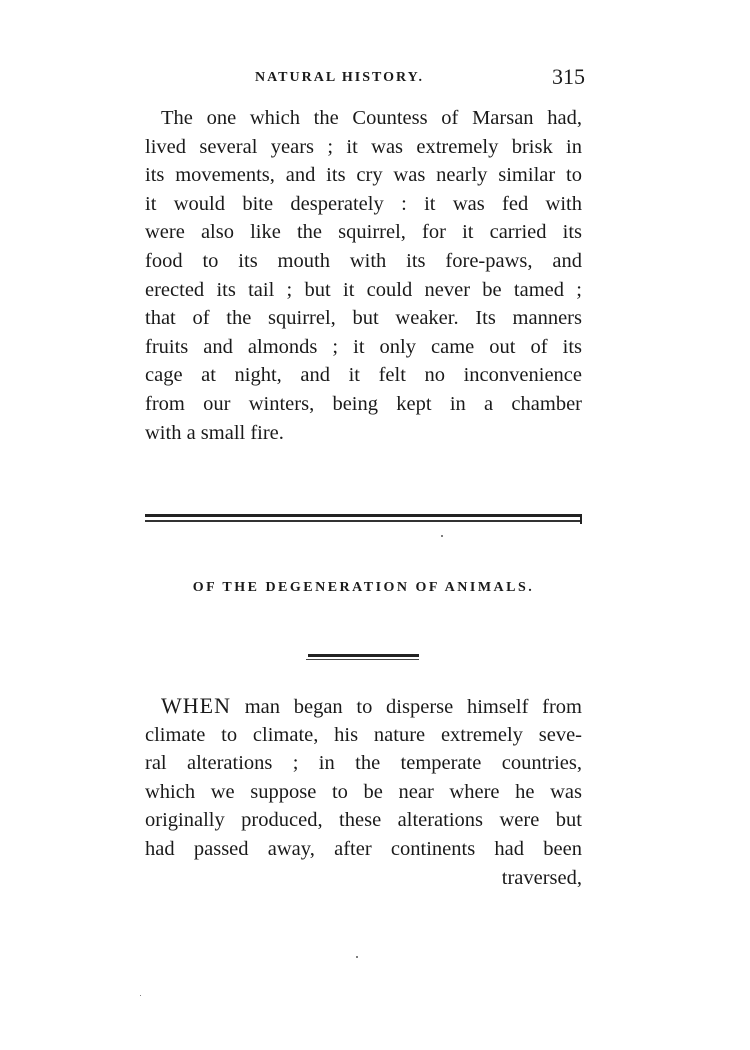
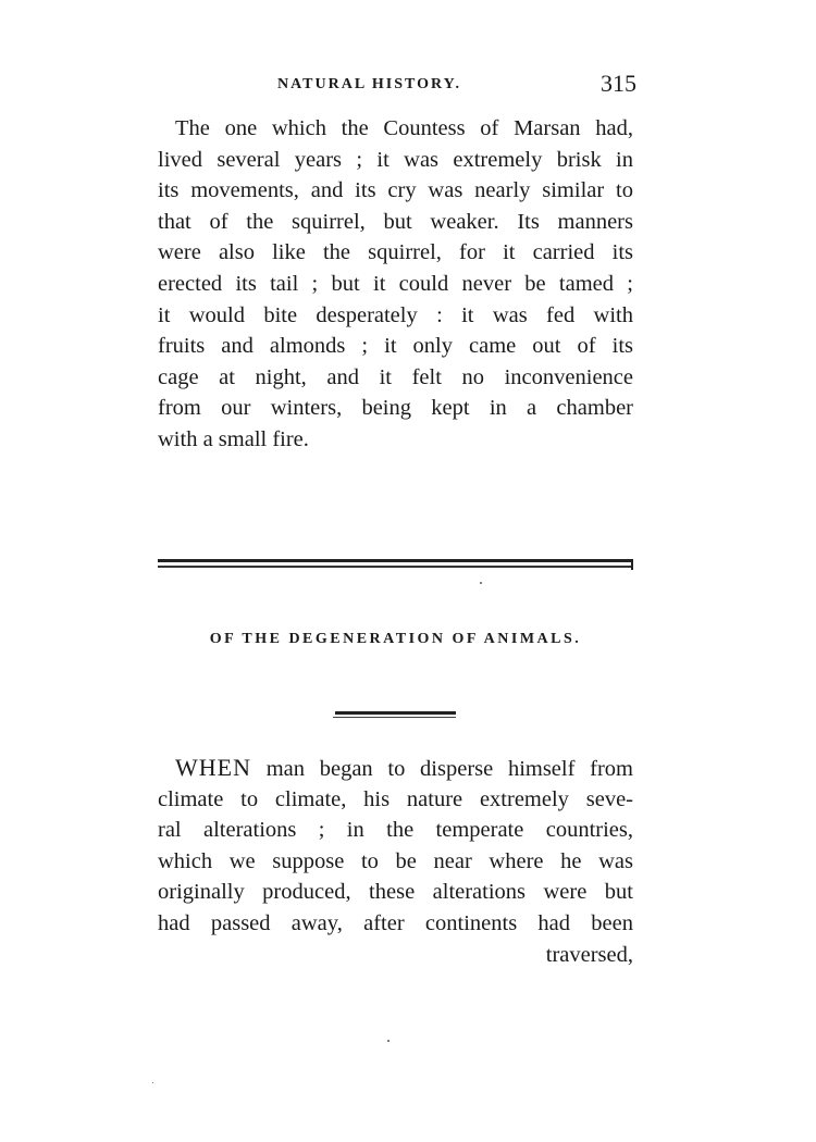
  NATURAL HISTORY.
  315
  The one which the Countess of Marsan had,
  lived several years ; it was extremely brisk in
  its movements, and its cry was nearly similar to
- it would bite desperately : it was fed with
+ that of the squirrel, but weaker. Its manners
  were also like the squirrel, for it carried its
- food to its mouth with its fore-paws, and
  erected its tail ; but it could never be tamed ;
- that of the squirrel, but weaker. Its manners
+ it would bite desperately : it was fed with
  fruits and almonds ; it only came out of its
  cage at night, and it felt no inconvenience
  from our winters, being kept in a chamber
  with a small fire.
  OF THE DEGENERATION OF ANIMALS.
  WHEN man began to disperse himself from
  climate to climate, his nature extremely seve-
  ral alterations ; in the temperate countries,
  which we suppose to be near where he was
  originally produced, these alterations were but
  had passed away, after continents had been
  traversed,
